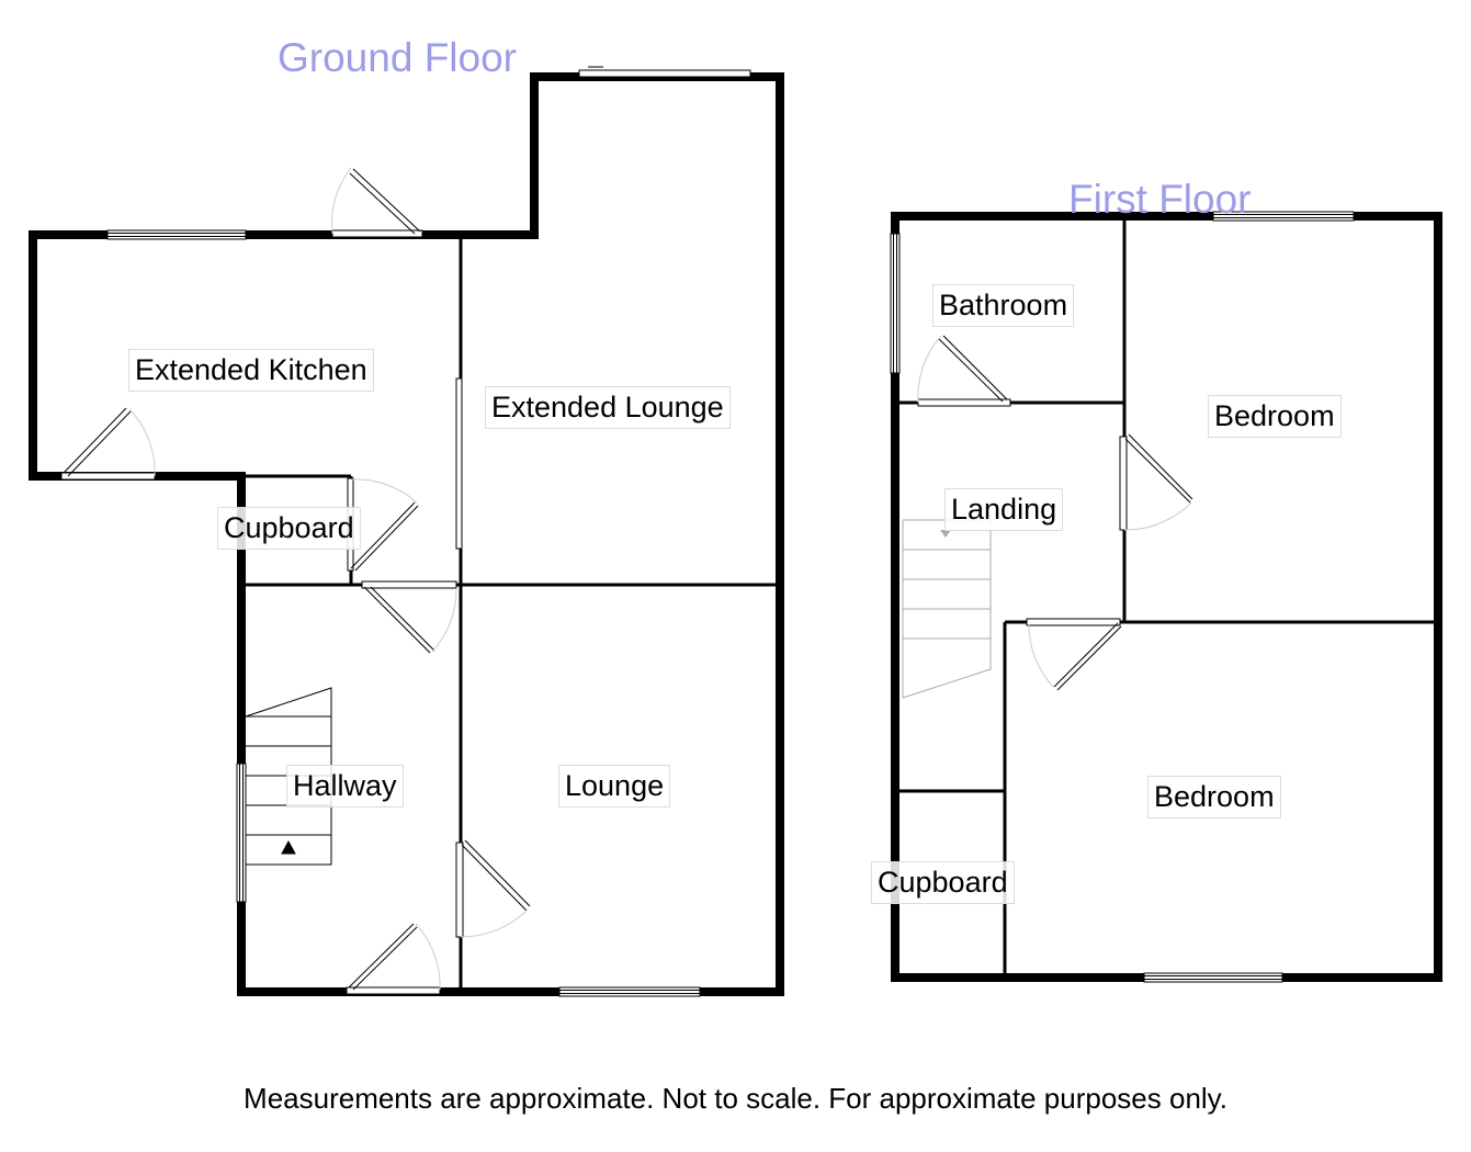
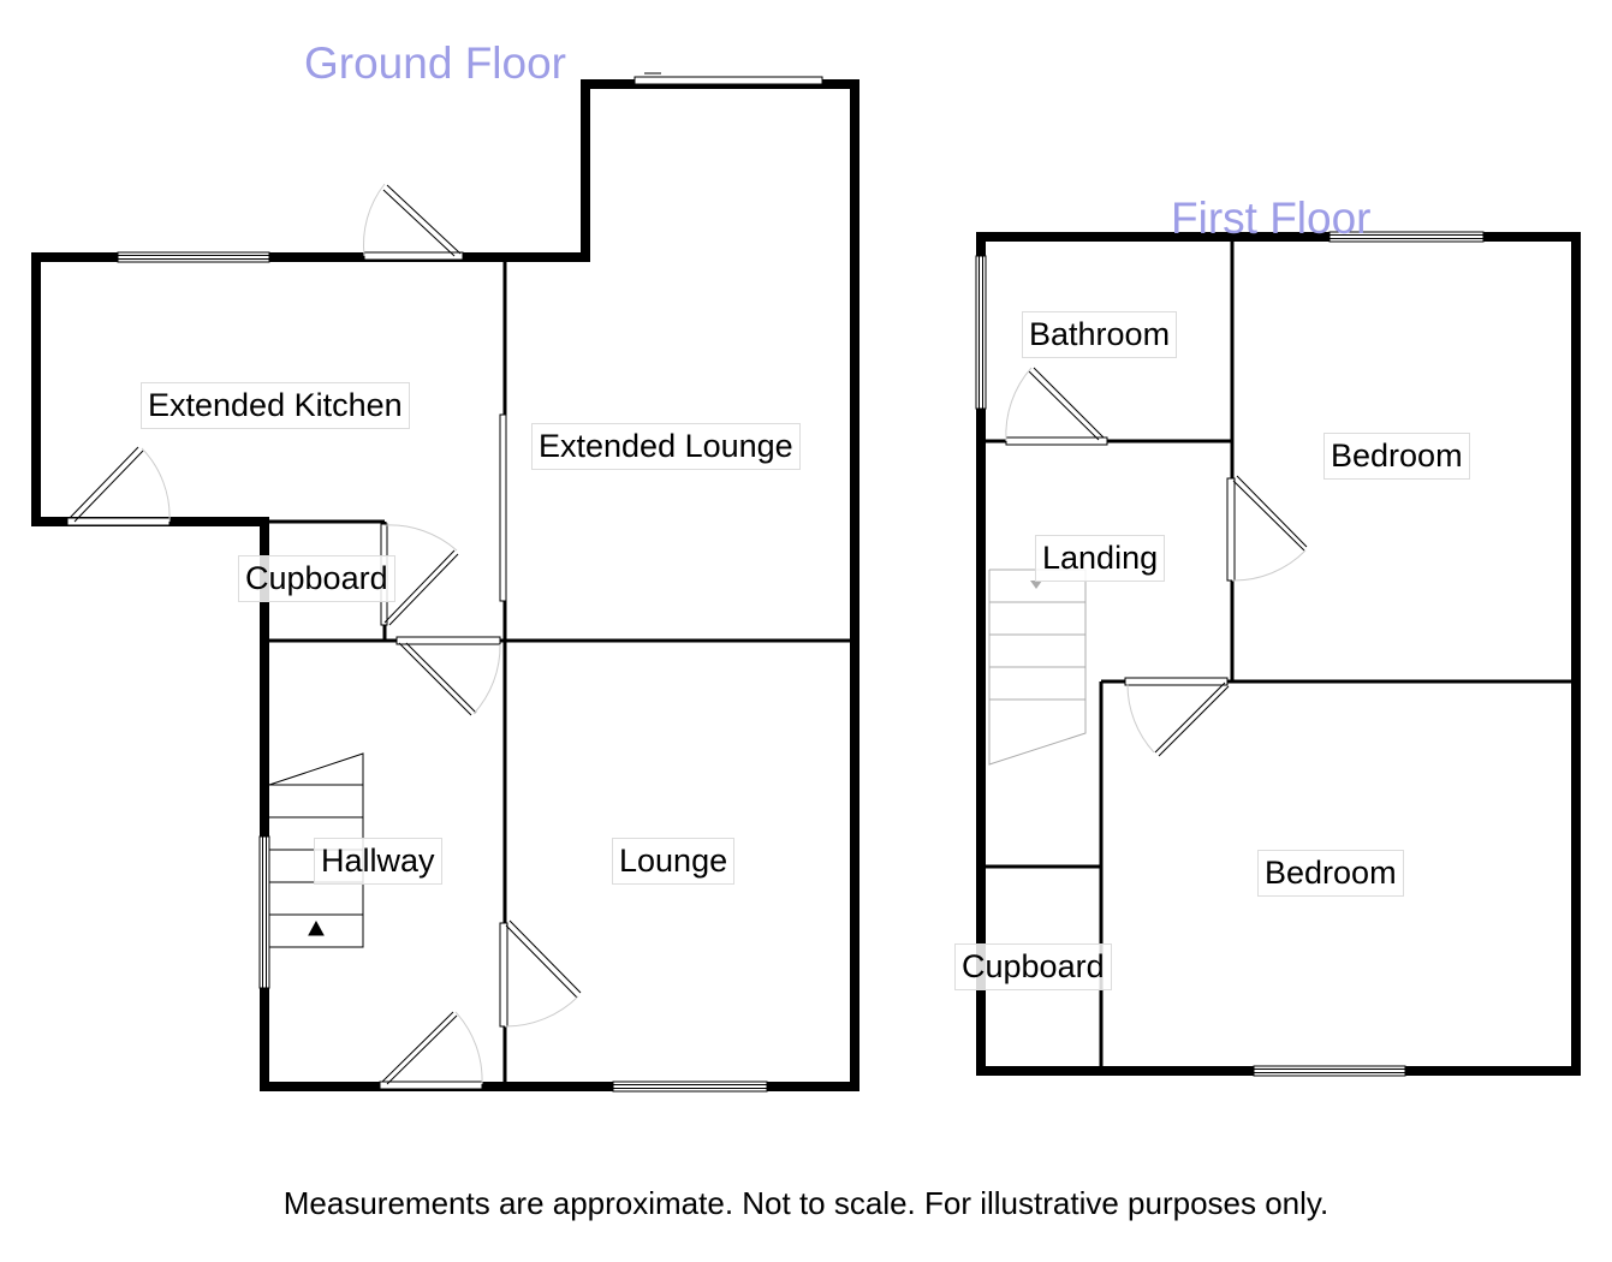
  Ground Floor
  First Floor
  Extended Kitchen
  Extended Lounge
  Cupboard
  Hallway
  Lounge
  Bathroom
  Bedroom
  Landing
  Bedroom
  Cupboard
- Measurements are approximate. Not to scale. For approximate purposes only.
+ Measurements are approximate. Not to scale. For illustrative purposes only.
